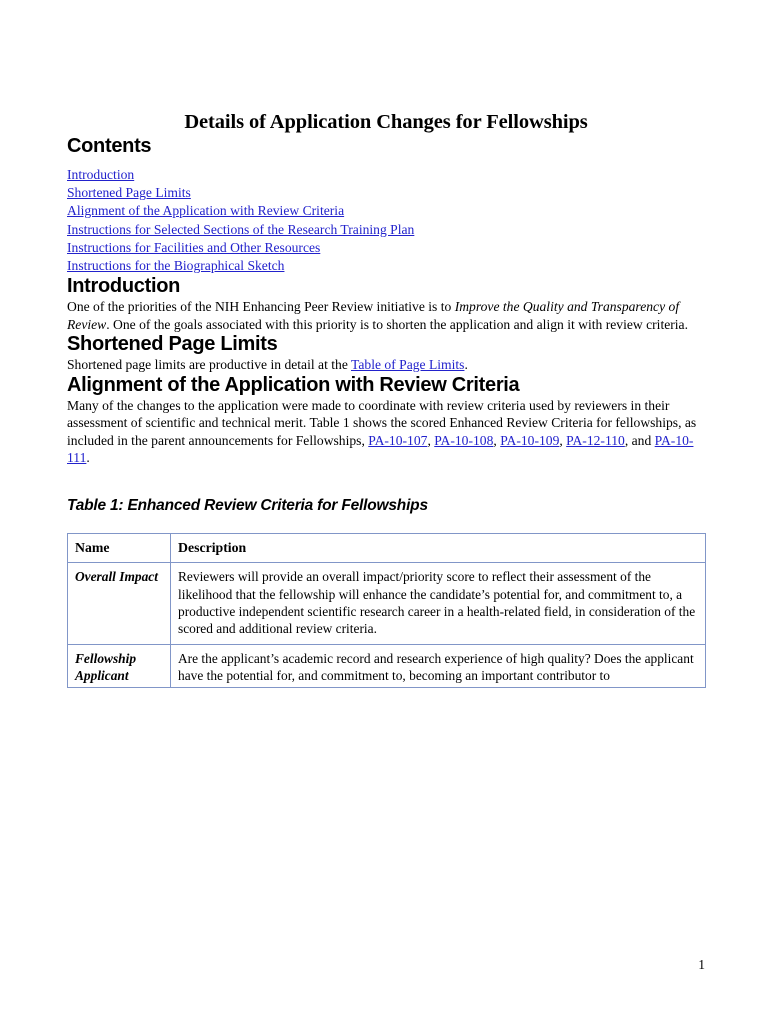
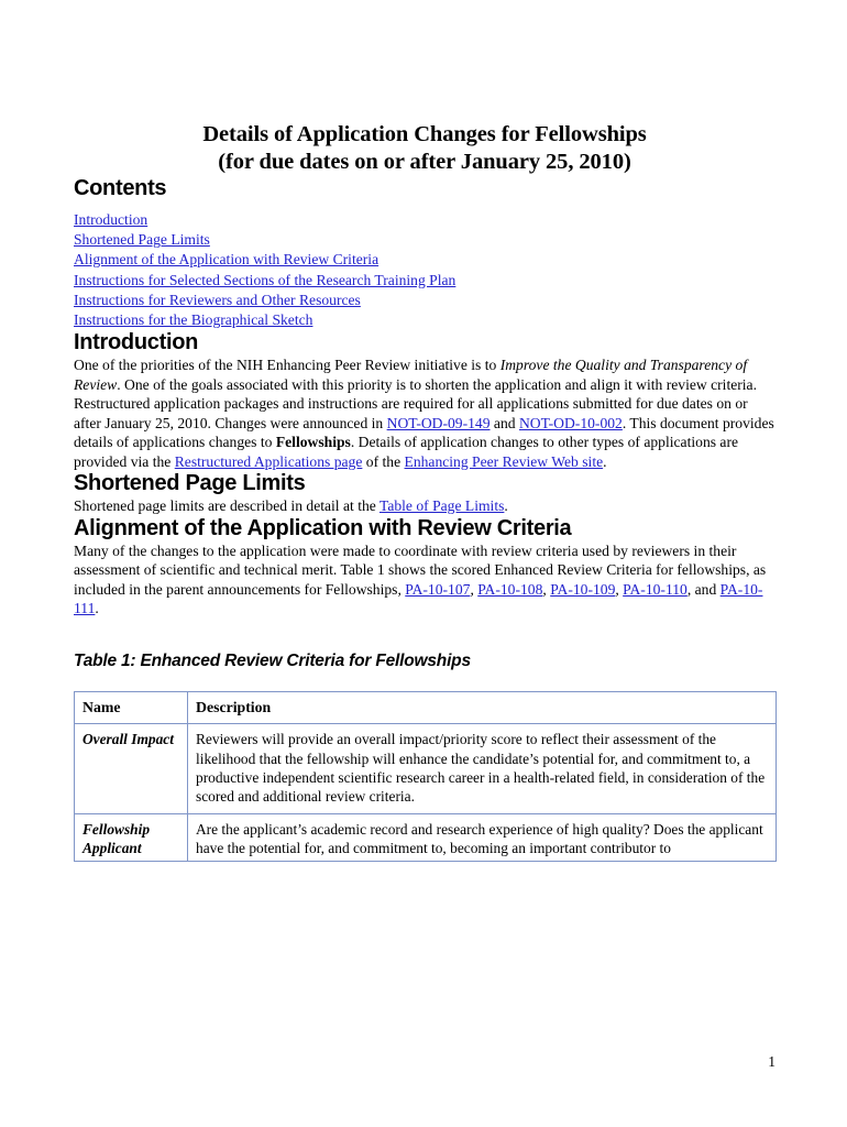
  Details of Application Changes for Fellowships
+ (for due dates on or after January 25, 2010)
  Contents
  Introduction
  Shortened Page Limits
  Alignment of the Application with Review Criteria
  Instructions for Selected Sections of the Research Training Plan
- Instructions for Facilities and Other Resources
+ Instructions for Reviewers and Other Resources
  Instructions for the Biographical Sketch
  Introduction
  One of the priorities of the NIH Enhancing Peer Review initiative is to Improve the Quality and Transparency of Review. One of the goals associated with this priority is to shorten the application and align it with review criteria.
+ Restructured application packages and instructions are required for all applications submitted for due dates on or after January 25, 2010. Changes were announced in NOT-OD-09-149 and NOT-OD-10-002. This document provides details of applications changes to Fellowships. Details of application changes to other types of applications are provided via the Restructured Applications page of the Enhancing Peer Review Web site.
  Shortened Page Limits
- Shortened page limits are productive in detail at the Table of Page Limits.
+ Shortened page limits are described in detail at the Table of Page Limits.
  Alignment of the Application with Review Criteria
- Many of the changes to the application were made to coordinate with review criteria used by reviewers in their assessment of scientific and technical merit. Table 1 shows the scored Enhanced Review Criteria for fellowships, as included in the parent announcements for Fellowships, PA-10-107, PA-10-108, PA-10-109, PA-12-110, and PA-10-111.
+ Many of the changes to the application were made to coordinate with review criteria used by reviewers in their assessment of scientific and technical merit. Table 1 shows the scored Enhanced Review Criteria for fellowships, as included in the parent announcements for Fellowships, PA-10-107, PA-10-108, PA-10-109, PA-10-110, and PA-10-111.
  Table 1: Enhanced Review Criteria for Fellowships
  Name	Description
  Overall Impact	Reviewers will provide an overall impact/priority score to reflect their assessment of the likelihood that the fellowship will enhance the candidate’s potential for, and commitment to, a productive independent scientific research career in a health-related field, in consideration of the scored and additional review criteria.
  Fellowship Applicant	Are the applicant’s academic record and research experience of high quality? Does the applicant have the potential for, and commitment to, becoming an important contributor to
  1
